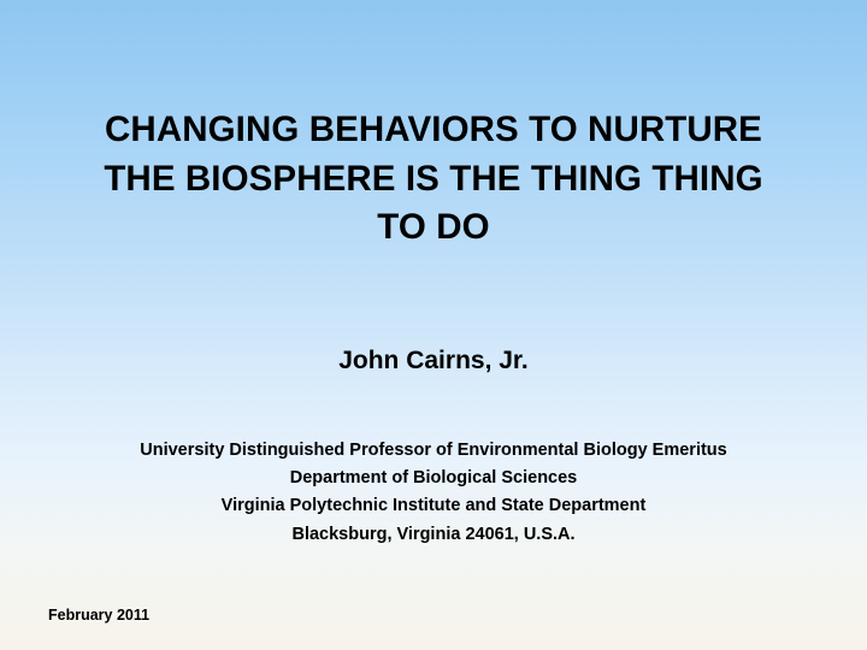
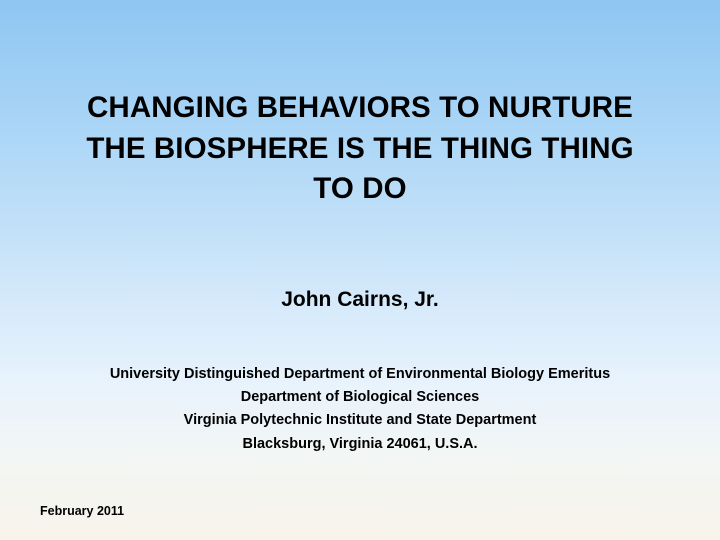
  CHANGING BEHAVIORS TO NURTURE
  THE BIOSPHERE IS THE THING THING
  TO DO
  John Cairns, Jr.
- University Distinguished Professor of Environmental Biology Emeritus
+ University Distinguished Department of Environmental Biology Emeritus
  Department of Biological Sciences
  Virginia Polytechnic Institute and State Department
  Blacksburg, Virginia 24061, U.S.A.
  February 2011
